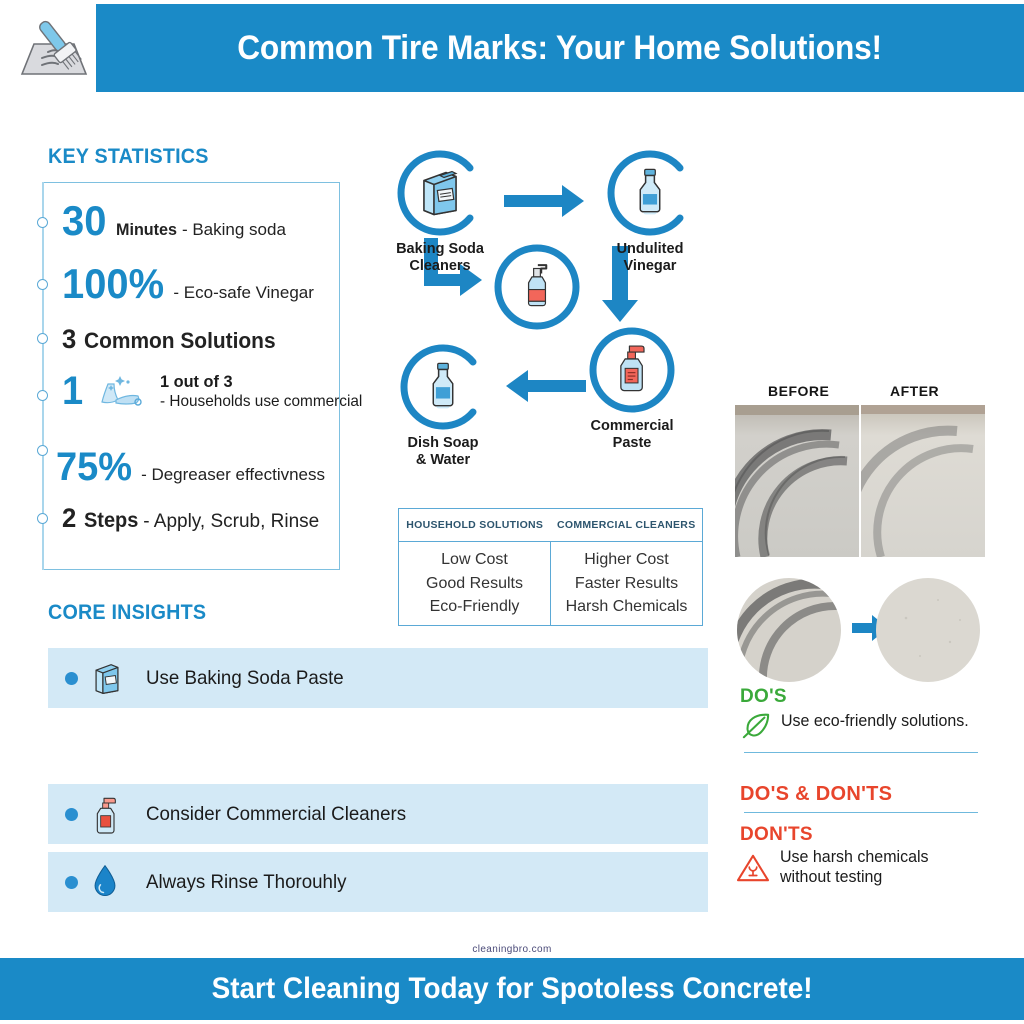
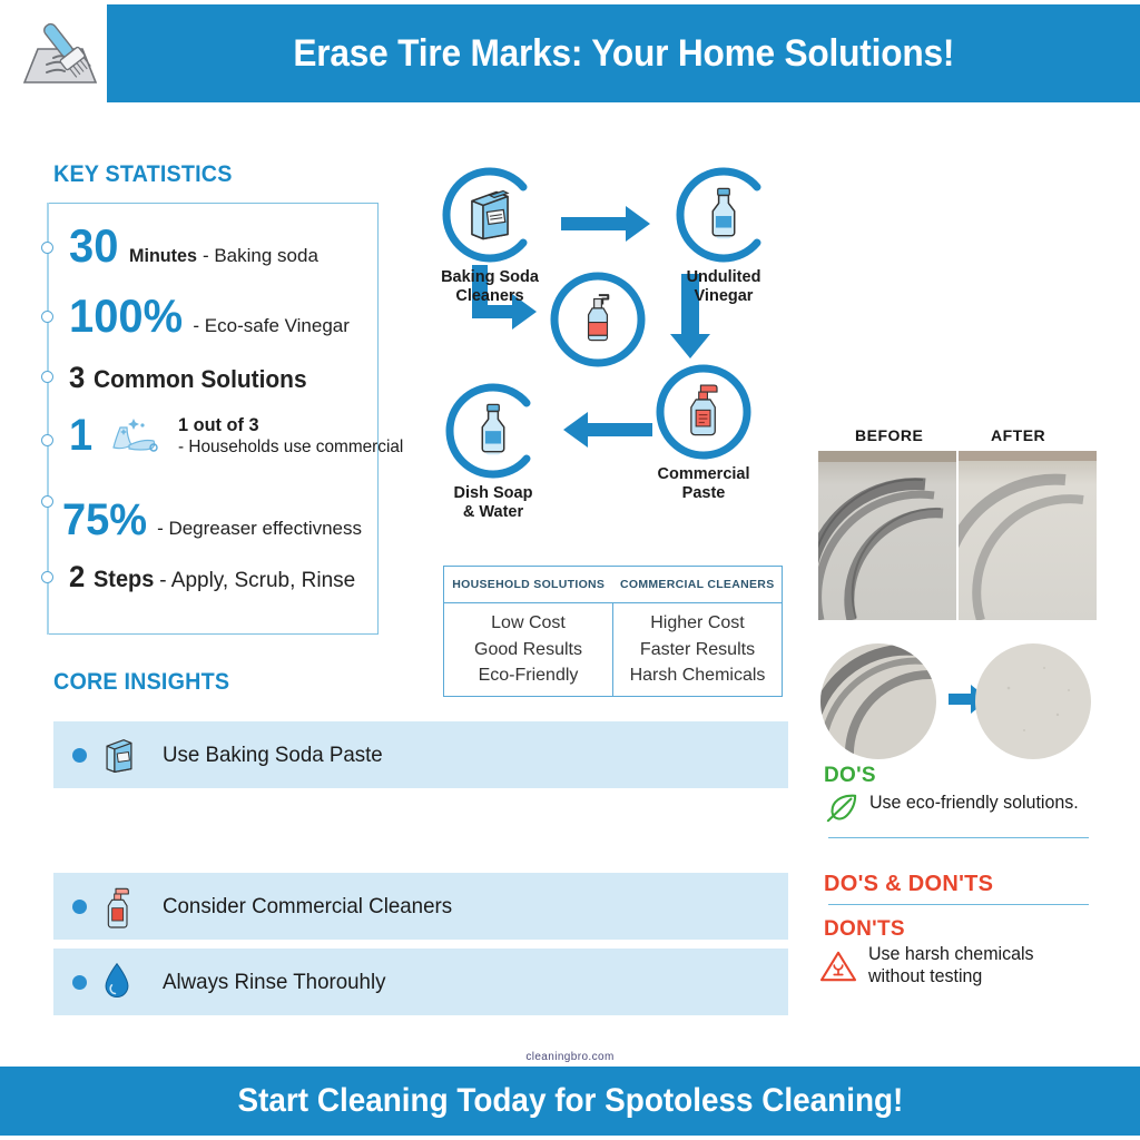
- Common Tire Marks: Your Home Solutions!
+ Erase Tire Marks: Your Home Solutions!
  KEY STATISTICS
  30
  Minutes
  - Baking soda
  100%
  - Eco-safe Vinegar
  3
  Common Solutions
  1
  1 out of 3
  - Households use commercial
  75%
  - Degreaser effectivness
  2
  Steps
  - Apply, Scrub, Rinse
  Baking Soda
  Cleaners
  Undulited
  Vinegar
  Commercial
  Paste
  Dish Soap
  & Water
  HOUSEHOLD SOLUTIONS
  COMMERCIAL CLEANERS
  Low Cost
  Good Results
  Eco-Friendly
  Higher Cost
  Faster Results
  Harsh Chemicals
  CORE INSIGHTS
  Use Baking Soda Paste
  Consider Commercial Cleaners
  Always Rinse Thorouhly
  BEFORE
  AFTER
  DO'S
  Use eco-friendly solutions.
  DO'S & DON'TS
  DON'TS
  Use harsh chemicals
  without testing
  cleaningbro.com
- Start Cleaning Today for Spotoless Concrete!
+ Start Cleaning Today for Spotoless Cleaning!
